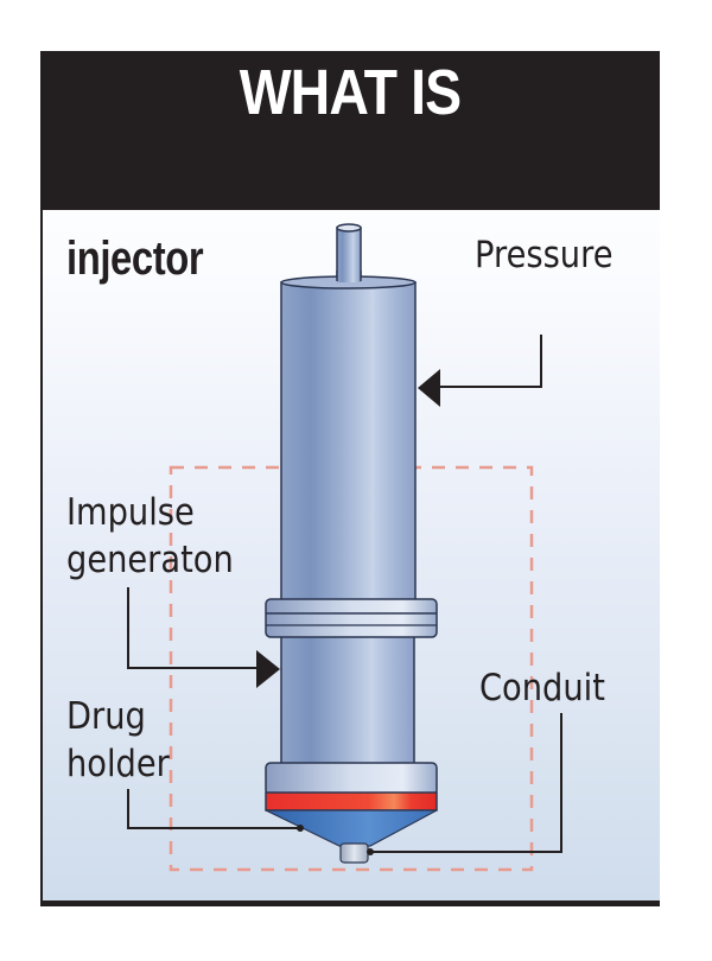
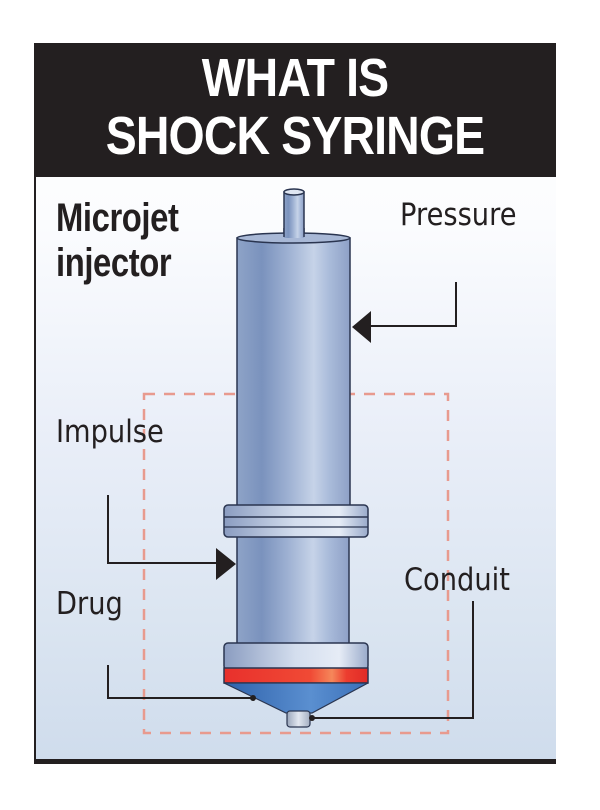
  WHAT IS
+ SHOCK SYRINGE
+ Microjet
  injector
  Pressure
  Impulse
- generaton
  Drug
- holder
  Conduit
